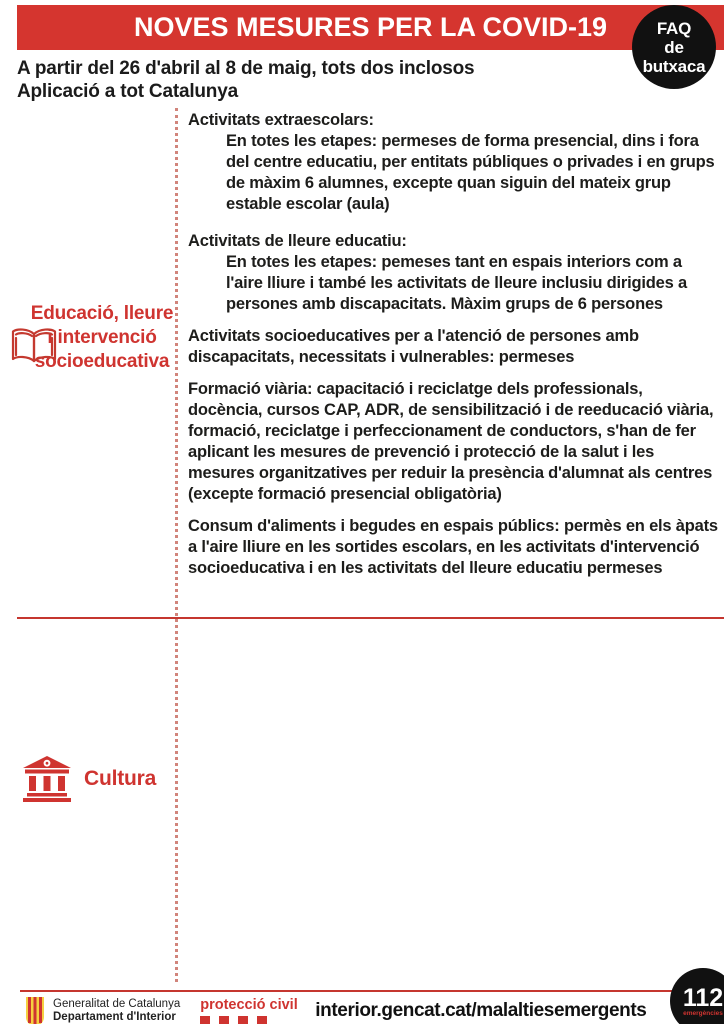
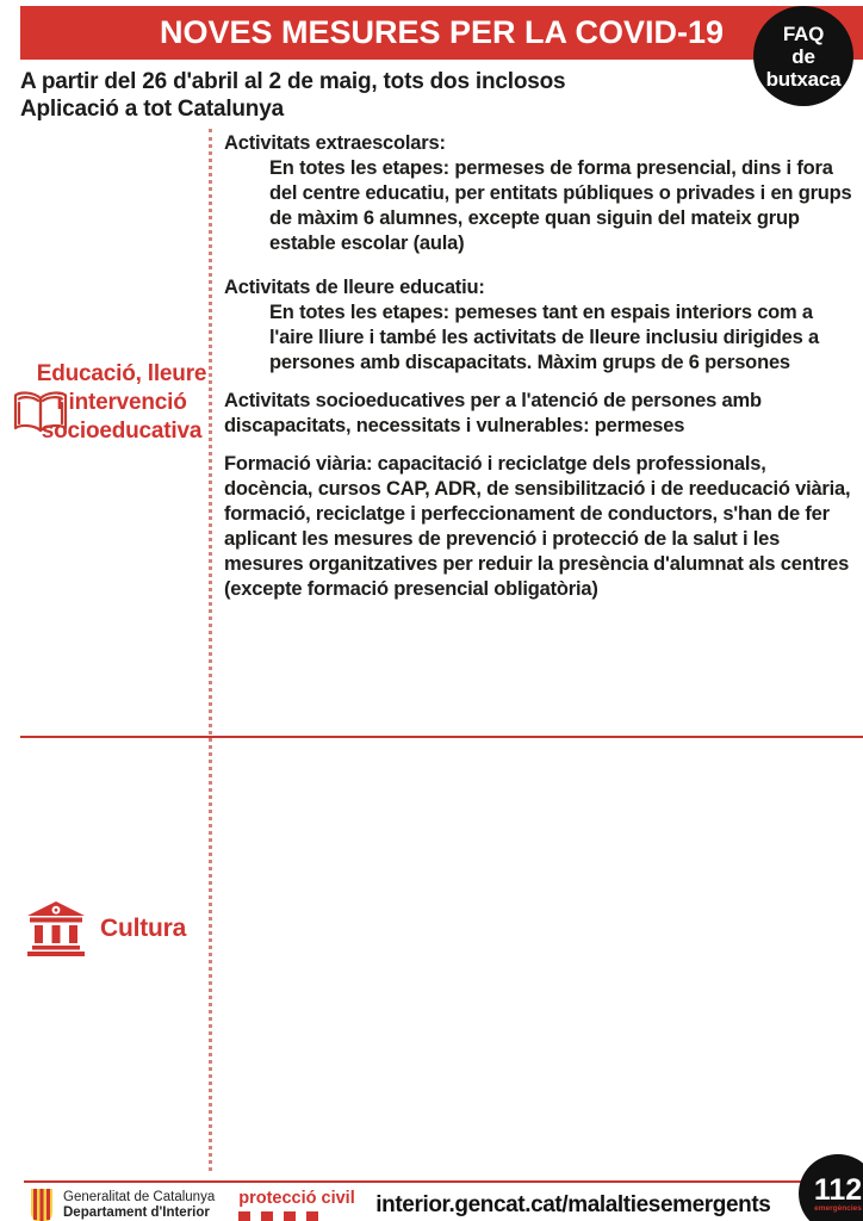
  NOVES MESURES PER LA COVID-19
  FAQ
  de
  butxaca
- A partir del 26 d'abril al 8 de maig, tots dos inclosos
+ A partir del 26 d'abril al 2 de maig, tots dos inclosos
  Aplicació a tot Catalunya
  Educació, lleure i intervenció socioeducativa
  Cultura
  Activitats extraescolars:
  En totes les etapes: permeses de forma presencial, dins i fora del centre educatiu, per entitats públiques o privades i en grups de màxim 6 alumnes, excepte quan siguin del mateix grup estable escolar (aula)
  Activitats de lleure educatiu:
  En totes les etapes: pemeses tant en espais interiors com a l'aire lliure i també les activitats de lleure inclusiu dirigides a persones amb discapacitats. Màxim grups de 6 persones
  Activitats socioeducatives per a l'atenció de persones amb discapacitats, necessitats i vulnerables: permeses
  Formació viària: capacitació i reciclatge dels professionals, docència, cursos CAP, ADR, de sensibilització i de reeducació viària, formació, reciclatge i perfeccionament de conductors, s'han de fer aplicant les mesures de prevenció i protecció de la salut i les mesures organitzatives per reduir la presència d'alumnat als centres (excepte formació presencial obligatòria)
- Consum d'aliments i begudes en espais públics: permès en els àpats a l'aire lliure en les sortides escolars, en les activitats d'intervenció socioeducativa i en les activitats del lleure educatiu permeses
  Generalitat de Catalunya
  Departament d'Interior
  protecció civil
  interior.gencat.cat/malaltiesemergents
  112
